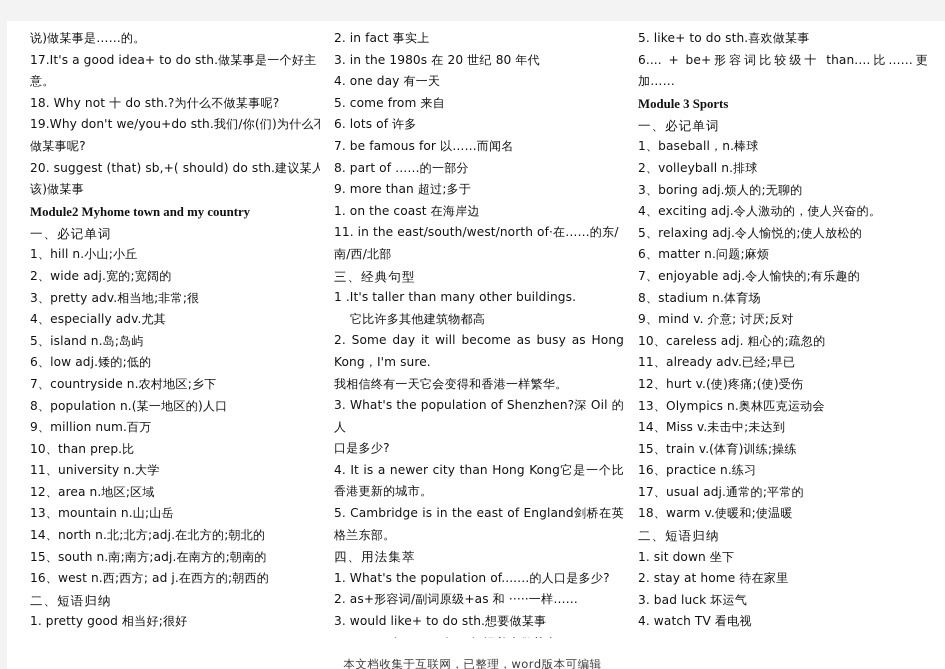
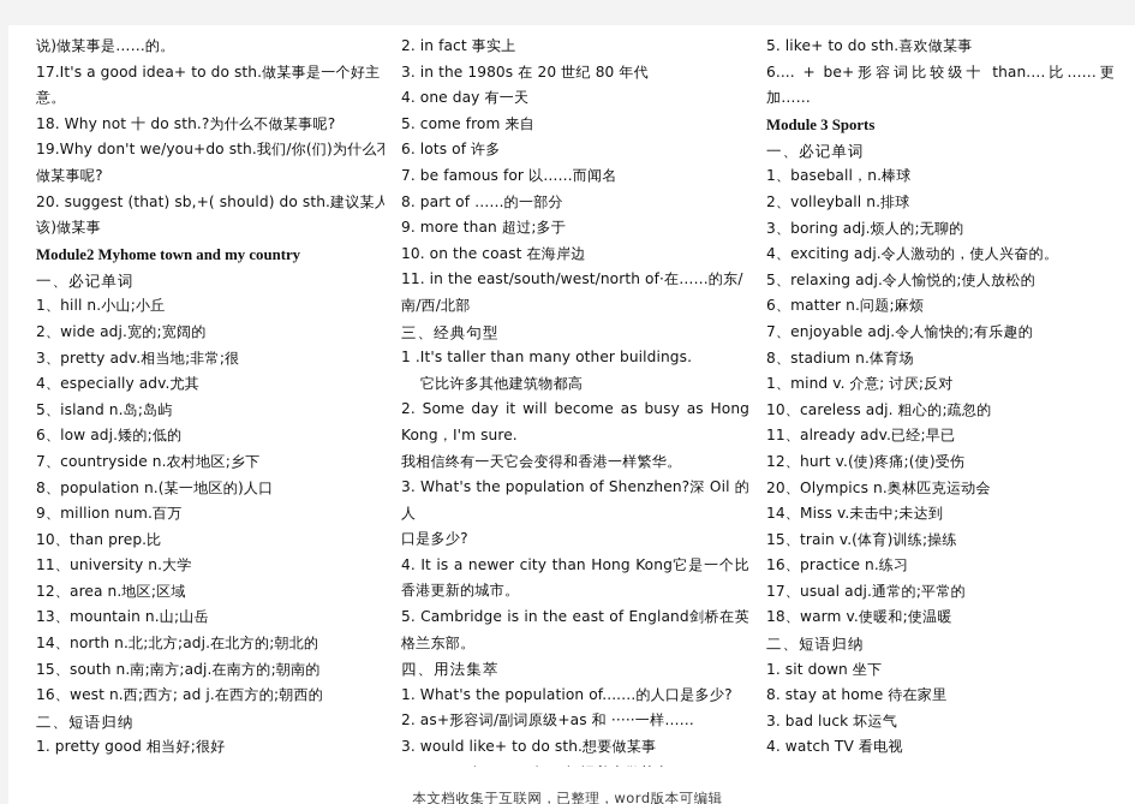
  说)做某事是……的。
  17.It's a good idea+ to do sth.做某事是一个好主
  意。
  18. Why not 十 do sth.?为什么不做某事呢?
  19.Why don't we/you+do sth.我们/你(们)为什么不
  做某事呢?
  20. suggest (that) sb,+( should) do sth.建议某人
  该)做某事
  Module2 Myhome town and my country
  一、必记单词
  1、hill n.小山;小丘
  2、wide adj.宽的;宽阔的
  3、pretty adv.相当地;非常;很
  4、especially adv.尤其
  5、island n.岛;岛屿
  6、low adj.矮的;低的
  7、countryside n.农村地区;乡下
  8、population n.(某一地区的)人口
  9、million num.百万
  10、than prep.比
  11、university n.大学
  12、area n.地区;区域
  13、mountain n.山;山岳
  14、north n.北;北方;adj.在北方的;朝北的
  15、south n.南;南方;adj.在南方的;朝南的
  16、west n.西;西方; ad j.在西方的;朝西的
  二、短语归纳
  1. pretty good 相当好;很好
  2. in fact 事实上
  3. in the 1980s 在 20 世纪 80 年代
  4. one day 有一天
  5. come from 来自
  6. lots of 许多
  7. be famous for 以……而闻名
  8. part of ……的一部分
  9. more than 超过;多于
- 1. on the coast 在海岸边
+ 10. on the coast 在海岸边
  11. in the east/south/west/north of·在……的东/
  南/西/北部
  三、经典句型
  1 .It's taller than many other buildings.
  它比许多其他建筑物都高
  2. Some day it will become as busy as Hong
  Kong，I'm sure.
  我相信终有一天它会变得和香港一样繁华。
  3. What's the population of Shenzhen?深 Oil 的人
  口是多少?
  4. It is a newer city than Hong Kong它是一个比
  香港更新的城市。
  5. Cambridge is in the east of England剑桥在英
  格兰东部。
  四、用法集萃
  1. What's the population of....…的人口是多少?
  2. as+形容词/副词原级+as 和 ·····一样……
  3. would like+ to do sth.想要做某事
  5. like+ to do sth.喜欢做某事
  6.... + be+形容词比较级十 than.…比……更
  加……
  Module 3 Sports
  一、必记单词
  1、baseball，n.棒球
  2、volleyball n.排球
  3、boring adj.烦人的;无聊的
  4、exciting adj.令人激动的，使人兴奋的。
  5、relaxing adj.令人愉悦的;使人放松的
  6、matter n.问题;麻烦
  7、enjoyable adj.令人愉快的;有乐趣的
  8、stadium n.体育场
- 9、mind v. 介意; 讨厌;反对
+ 1、mind v. 介意; 讨厌;反对
  10、careless adj. 粗心的;疏忽的
  11、already adv.已经;早已
  12、hurt v.(使)疼痛;(使)受伤
- 13、Olympics n.奥林匹克运动会
+ 20、Olympics n.奥林匹克运动会
  14、Miss v.未击中;未达到
  15、train v.(体育)训练;操练
  16、practice n.练习
  17、usual adj.通常的;平常的
  18、warm v.使暖和;使温暖
  二、短语归纳
  1. sit down 坐下
- 2. stay at home 待在家里
+ 8. stay at home 待在家里
  3. bad luck 坏运气
  4. watch TV 看电视
  本文档收集于互联网，已整理，word版本可编辑
